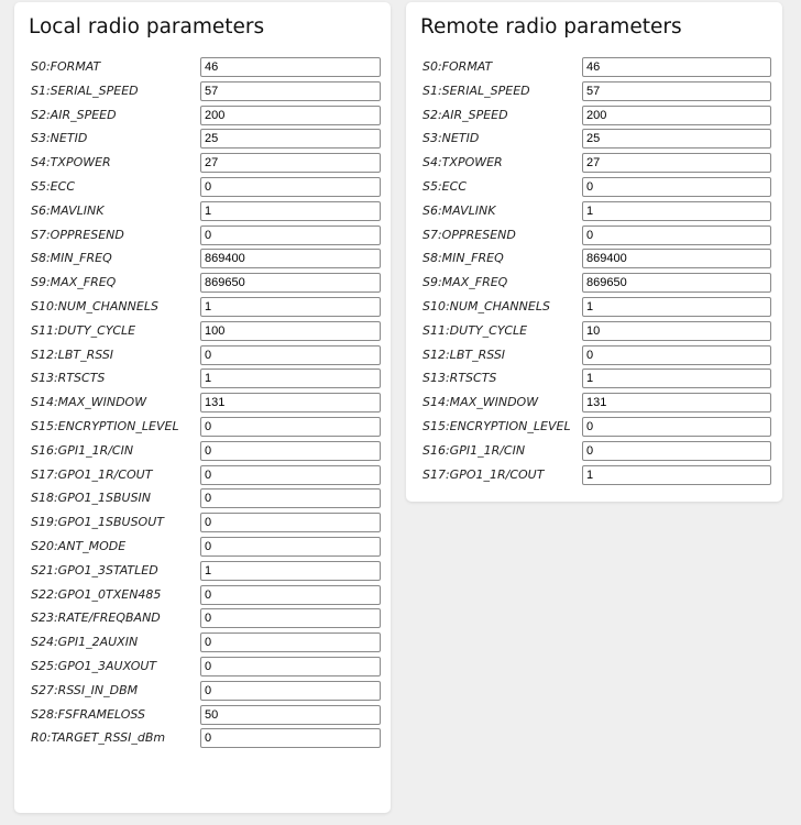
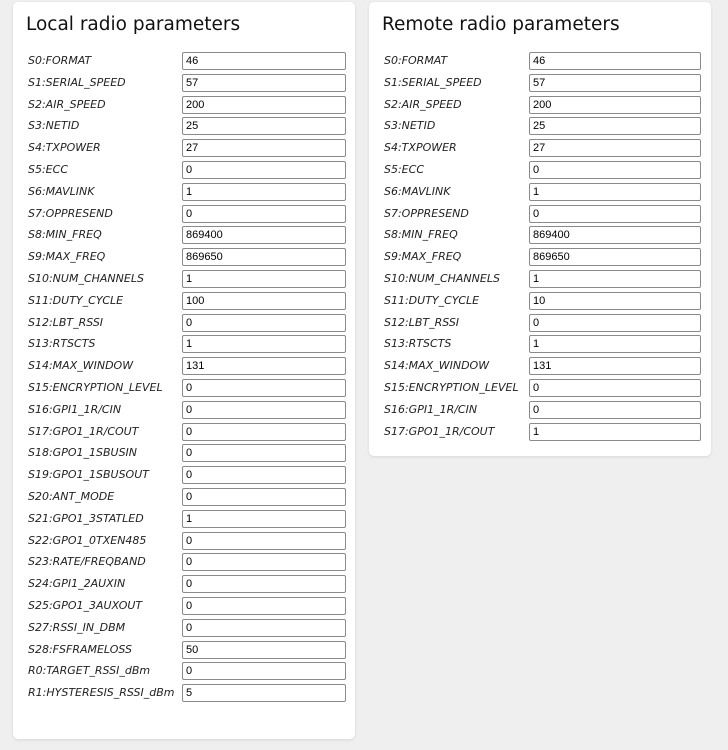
  Local radio parameters
  S0:FORMAT
  46
  S1:SERIAL_SPEED
  57
  S2:AIR_SPEED
  200
  S3:NETID
  25
  S4:TXPOWER
  27
  S5:ECC
  0
  S6:MAVLINK
  1
  S7:OPPRESEND
  0
  S8:MIN_FREQ
  869400
  S9:MAX_FREQ
  869650
  S10:NUM_CHANNELS
  1
  S11:DUTY_CYCLE
  100
  S12:LBT_RSSI
  0
  S13:RTSCTS
  1
  S14:MAX_WINDOW
  131
  S15:ENCRYPTION_LEVEL
  0
  S16:GPI1_1R/CIN
  0
  S17:GPO1_1R/COUT
  0
  S18:GPO1_1SBUSIN
  0
  S19:GPO1_1SBUSOUT
  0
  S20:ANT_MODE
  0
  S21:GPO1_3STATLED
  1
  S22:GPO1_0TXEN485
  0
  S23:RATE/FREQBAND
  0
  S24:GPI1_2AUXIN
  0
  S25:GPO1_3AUXOUT
  0
  S27:RSSI_IN_DBM
  0
  S28:FSFRAMELOSS
  50
  R0:TARGET_RSSI_dBm
  0
+ R1:HYSTERESIS_RSSI_dBm
+ 5
  Remote radio parameters
  S0:FORMAT
  46
  S1:SERIAL_SPEED
  57
  S2:AIR_SPEED
  200
  S3:NETID
  25
  S4:TXPOWER
  27
  S5:ECC
  0
  S6:MAVLINK
  1
  S7:OPPRESEND
  0
  S8:MIN_FREQ
  869400
  S9:MAX_FREQ
  869650
  S10:NUM_CHANNELS
  1
  S11:DUTY_CYCLE
  10
  S12:LBT_RSSI
  0
  S13:RTSCTS
  1
  S14:MAX_WINDOW
  131
  S15:ENCRYPTION_LEVEL
  0
  S16:GPI1_1R/CIN
  0
  S17:GPO1_1R/COUT
  1
